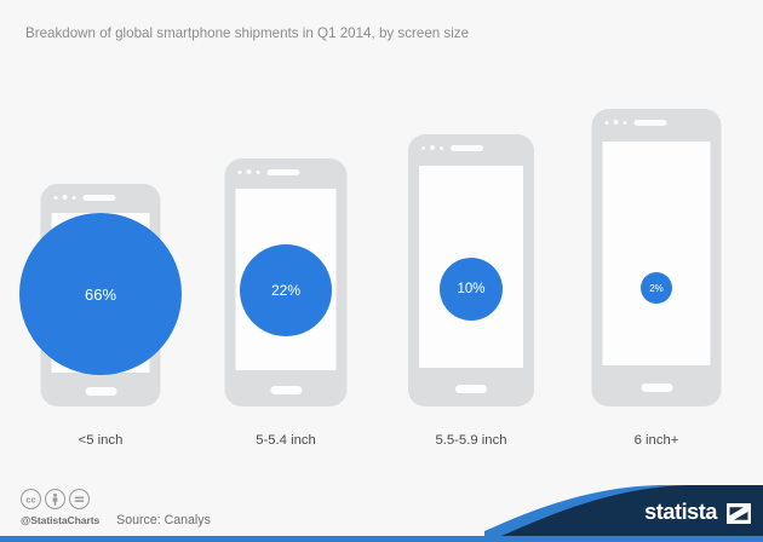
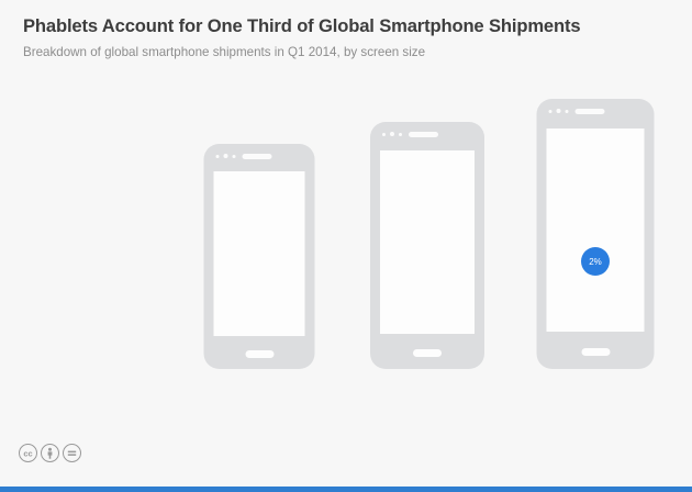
+ Phablets Account for One Third of Global Smartphone Shipments
  Breakdown of global smartphone shipments in Q1 2014, by screen size
- 66%
- <5 inch
- 22%
- 5-5.4 inch
- 10%
- 5.5-5.9 inch
  2%
- 6 inch+
  cc
- @StatistaCharts
- Source: Canalys
- statista
